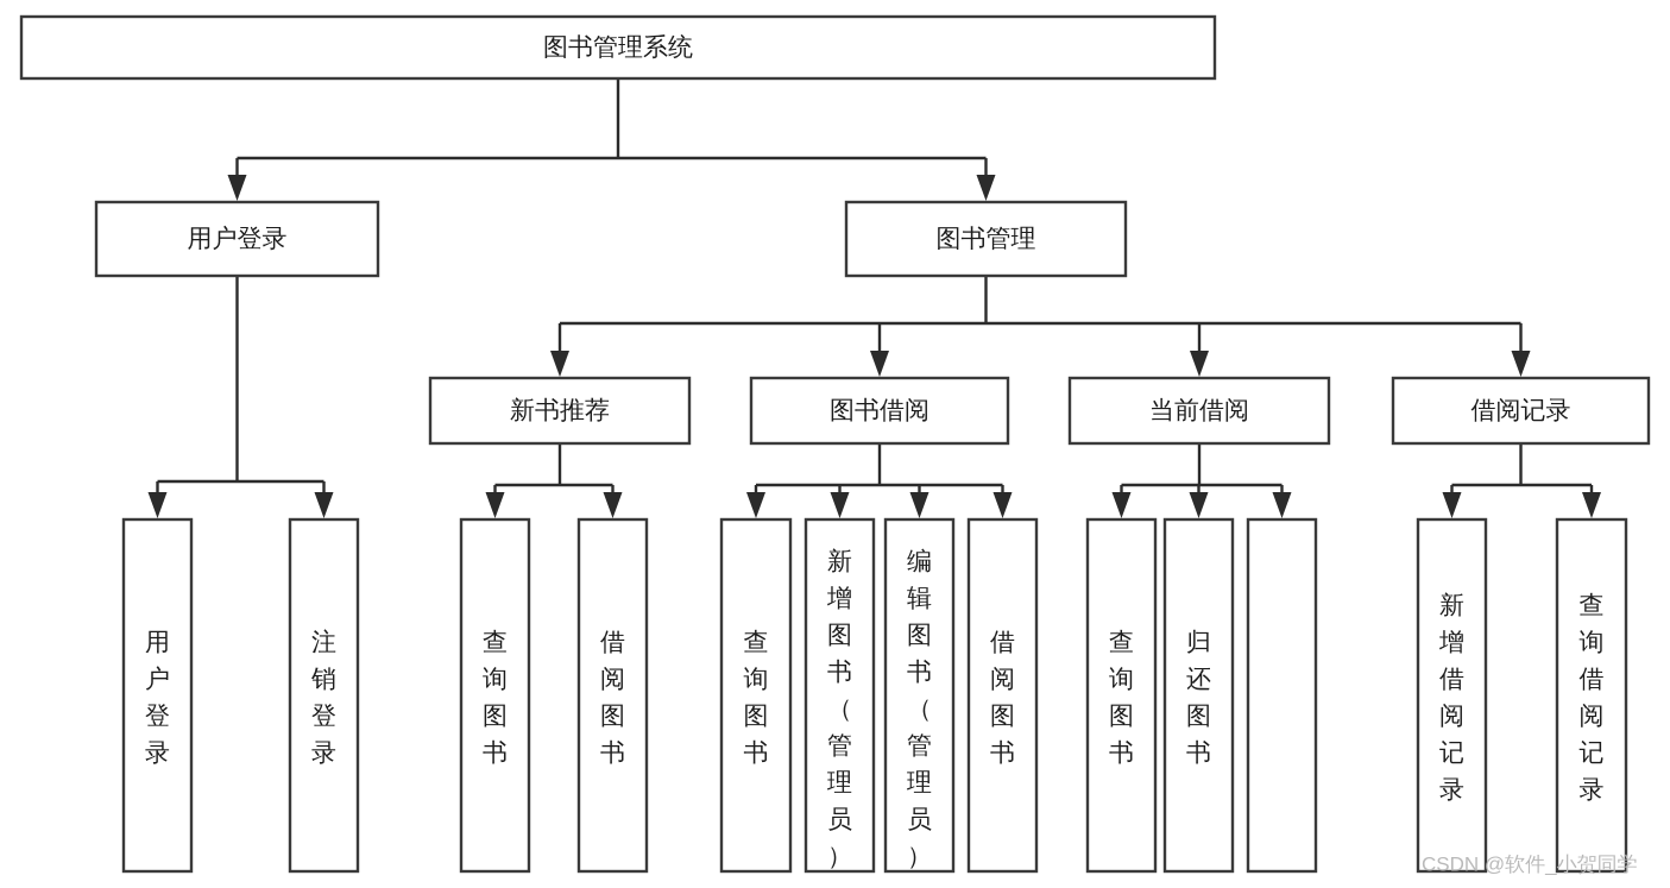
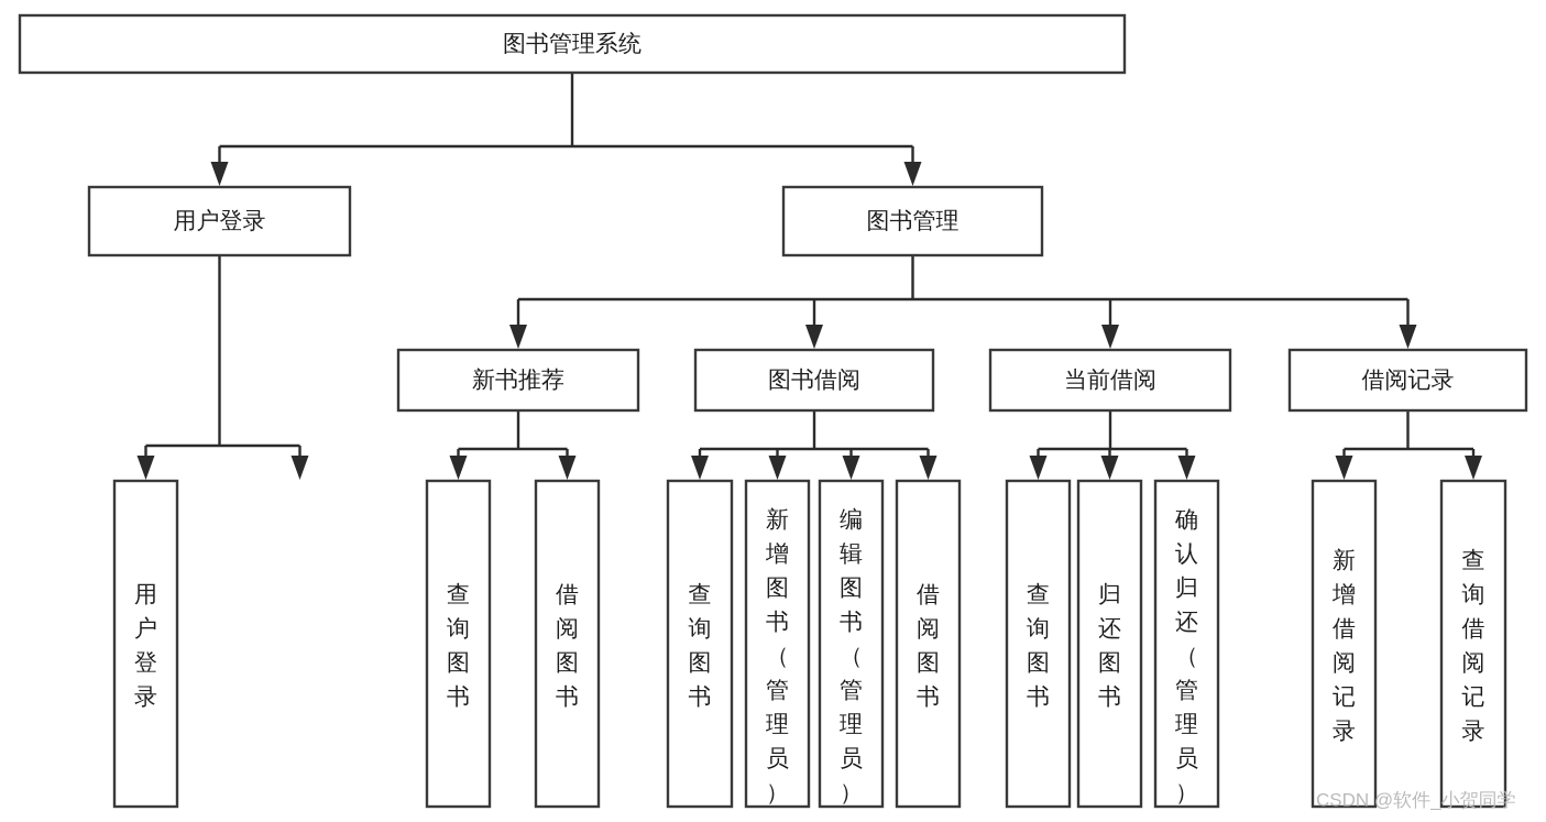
  图书管理系统
  用户登录
  图书管理
  新书推荐
  图书借阅
  当前借阅
  借阅记录
  用户登录
- 注销登录
  查询图书
  借阅图书
  查询图书
  新增图书（管理员）
  编辑图书（管理员）
  借阅图书
  查询图书
  归还图书
+ 确认归还（管理员）
  新增借阅记录
  查询借阅记录
  CSDN @软件_小贺同学
